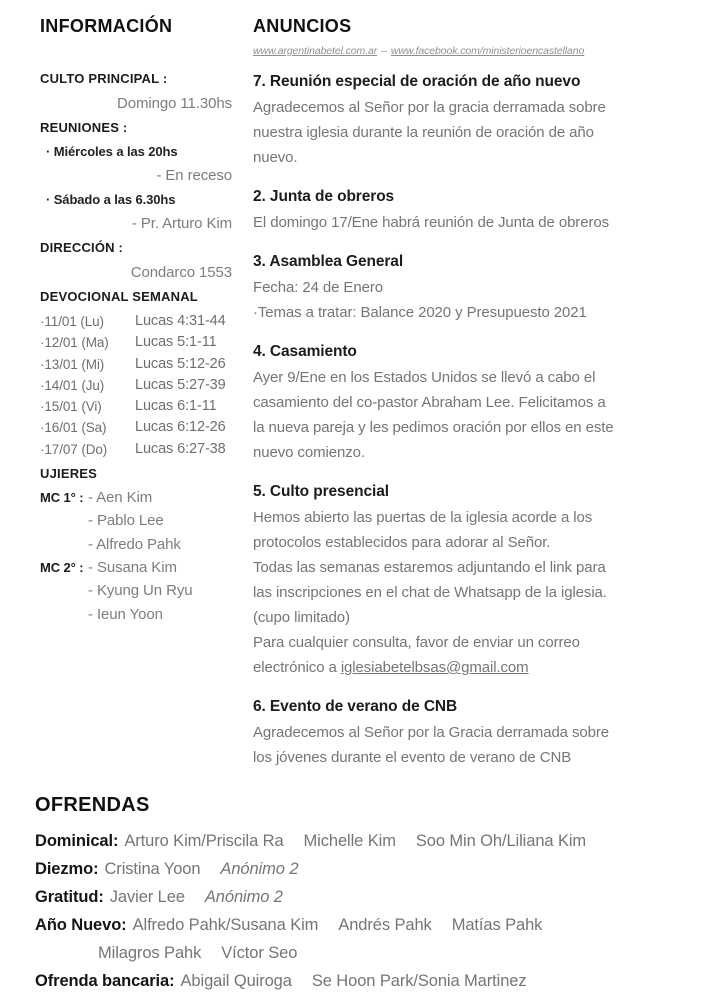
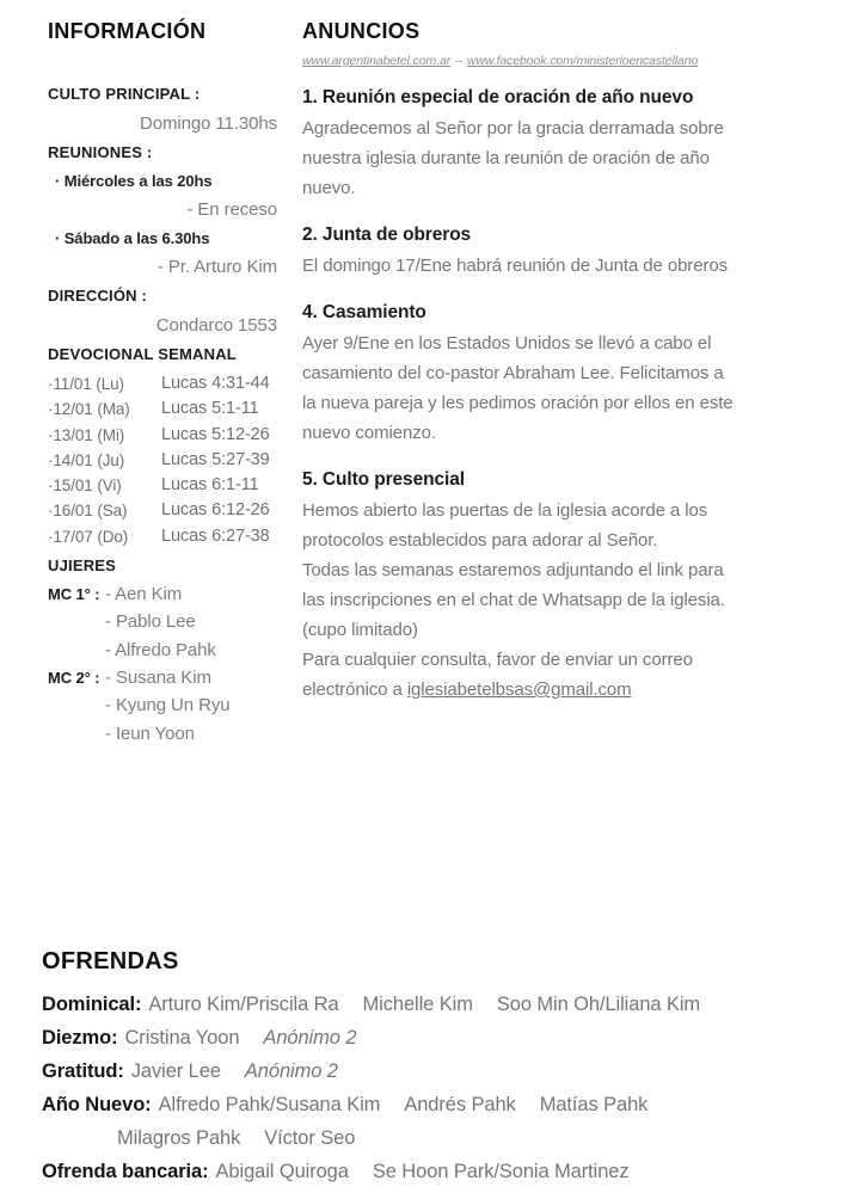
  INFORMACIÓN
  CULTO PRINCIPAL :
  Domingo 11.30hs
  REUNIONES :
  · Miércoles a las 20hs
  - En receso
  · Sábado a las 6.30hs
  - Pr. Arturo Kim
  DIRECCIÓN :
  Condarco 1553
  DEVOCIONAL SEMANAL
  ·11/01 (Lu)
  Lucas 4:31-44
  ·12/01 (Ma)
  Lucas 5:1-11
  ·13/01 (Mi)
  Lucas 5:12-26
  ·14/01 (Ju)
  Lucas 5:27-39
  ·15/01 (Vi)
  Lucas 6:1-11
  ·16/01 (Sa)
  Lucas 6:12-26
  ·17/07 (Do)
  Lucas 6:27-38
  UJIERES
  MC 1° : - Aen Kim
  - Pablo Lee
  - Alfredo Pahk
  MC 2° : - Susana Kim
  - Kyung Un Ryu
  - Ieun Yoon
  ANUNCIOS
  www.argentinabetel.com.ar – www.facebook.com/ministerioencastellano
- 7. Reunión especial de oración de año nuevo
+ 1. Reunión especial de oración de año nuevo
  Agradecemos al Señor por la gracia derramada sobre
  nuestra iglesia durante la reunión de oración de año
  nuevo.
  2. Junta de obreros
  El domingo 17/Ene habrá reunión de Junta de obreros
- 3. Asamblea General
- Fecha: 24 de Enero
- ·Temas a tratar: Balance 2020 y Presupuesto 2021
  4. Casamiento
  Ayer 9/Ene en los Estados Unidos se llevó a cabo el
  casamiento del co-pastor Abraham Lee. Felicitamos a
  la nueva pareja y les pedimos oración por ellos en este
  nuevo comienzo.
  5. Culto presencial
  Hemos abierto las puertas de la iglesia acorde a los
  protocolos establecidos para adorar al Señor.
  Todas las semanas estaremos adjuntando el link para
  las inscripciones en el chat de Whatsapp de la iglesia.
  (cupo limitado)
  Para cualquier consulta, favor de enviar un correo
  electrónico a iglesiabetelbsas@gmail.com
- 6. Evento de verano de CNB
- Agradecemos al Señor por la Gracia derramada sobre
- los jóvenes durante el evento de verano de CNB
  OFRENDAS
  Dominical: Arturo Kim/Priscila Ra Michelle Kim Soo Min Oh/Liliana Kim
  Diezmo: Cristina Yoon Anónimo 2
  Gratitud: Javier Lee Anónimo 2
  Año Nuevo: Alfredo Pahk/Susana Kim Andrés Pahk Matías Pahk
  Milagros Pahk Víctor Seo
  Ofrenda bancaria: Abigail Quiroga Se Hoon Park/Sonia Martinez
